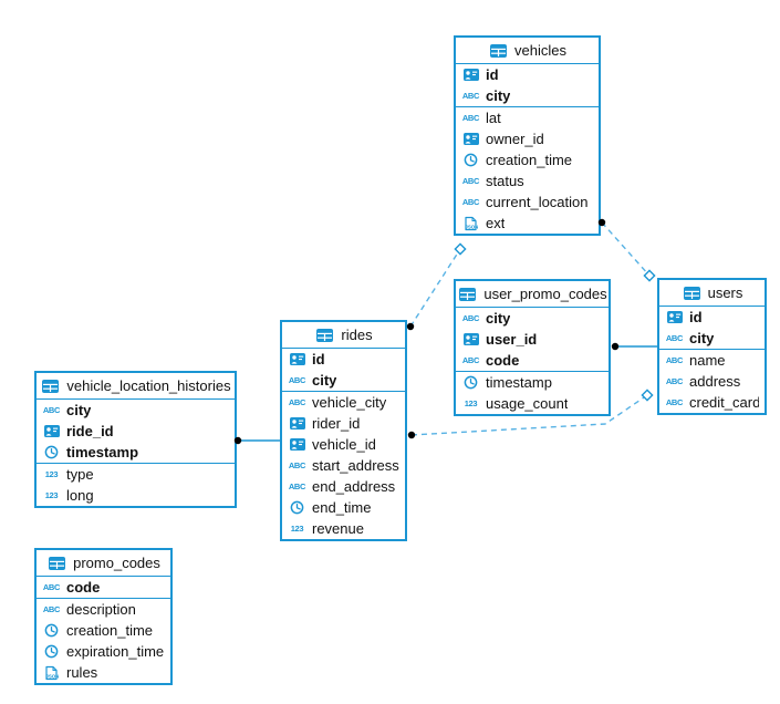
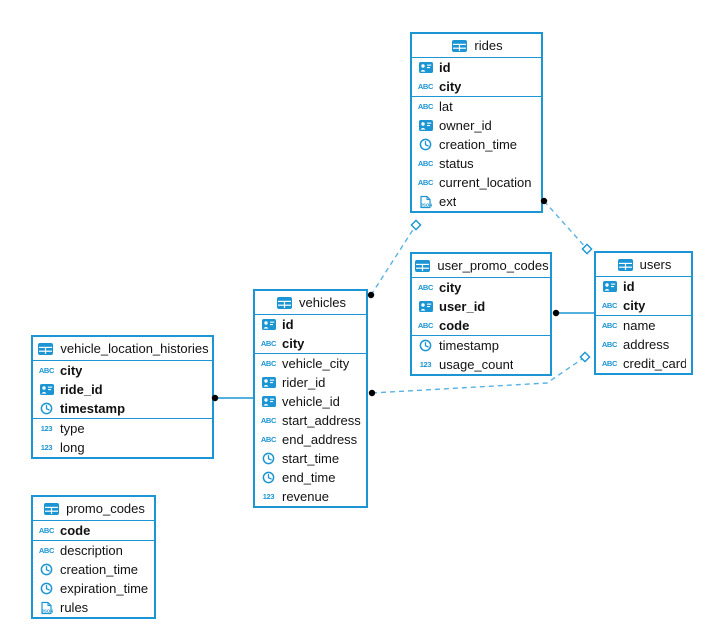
- vehicles
+ rides
  id
  ABC
  city
  ABC
  lat
  owner_id
  creation_time
  ABC
  status
  ABC
  current_location
  ext
  user_promo_codes
  ABC
  city
  user_id
  ABC
  code
  timestamp
  123
  usage_count
  users
  id
  ABC
  city
  ABC
  name
  ABC
  address
  ABC
  credit_card
- rides
+ vehicles
  id
  ABC
  city
  ABC
  vehicle_city
  rider_id
  vehicle_id
  ABC
  start_address
  ABC
  end_address
+ start_time
  end_time
  123
  revenue
  vehicle_location_histories
  ABC
  city
  ride_id
  timestamp
  123
  type
  123
  long
  promo_codes
  ABC
  code
  ABC
  description
  creation_time
  expiration_time
  rules
